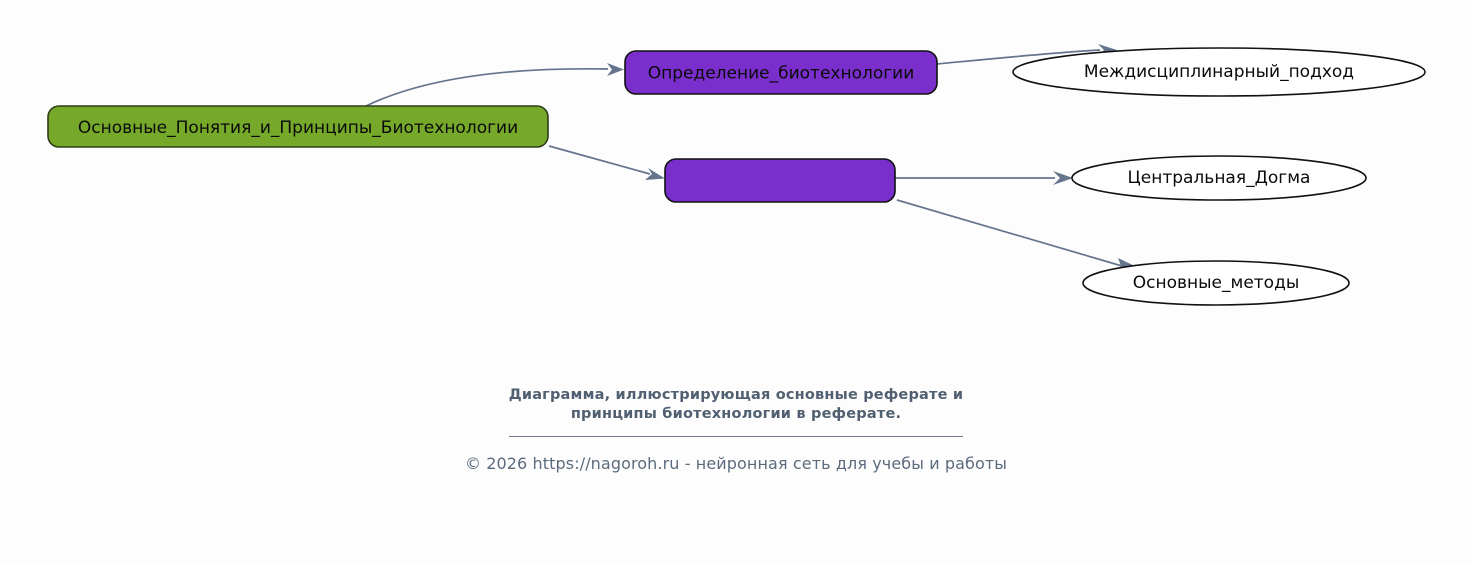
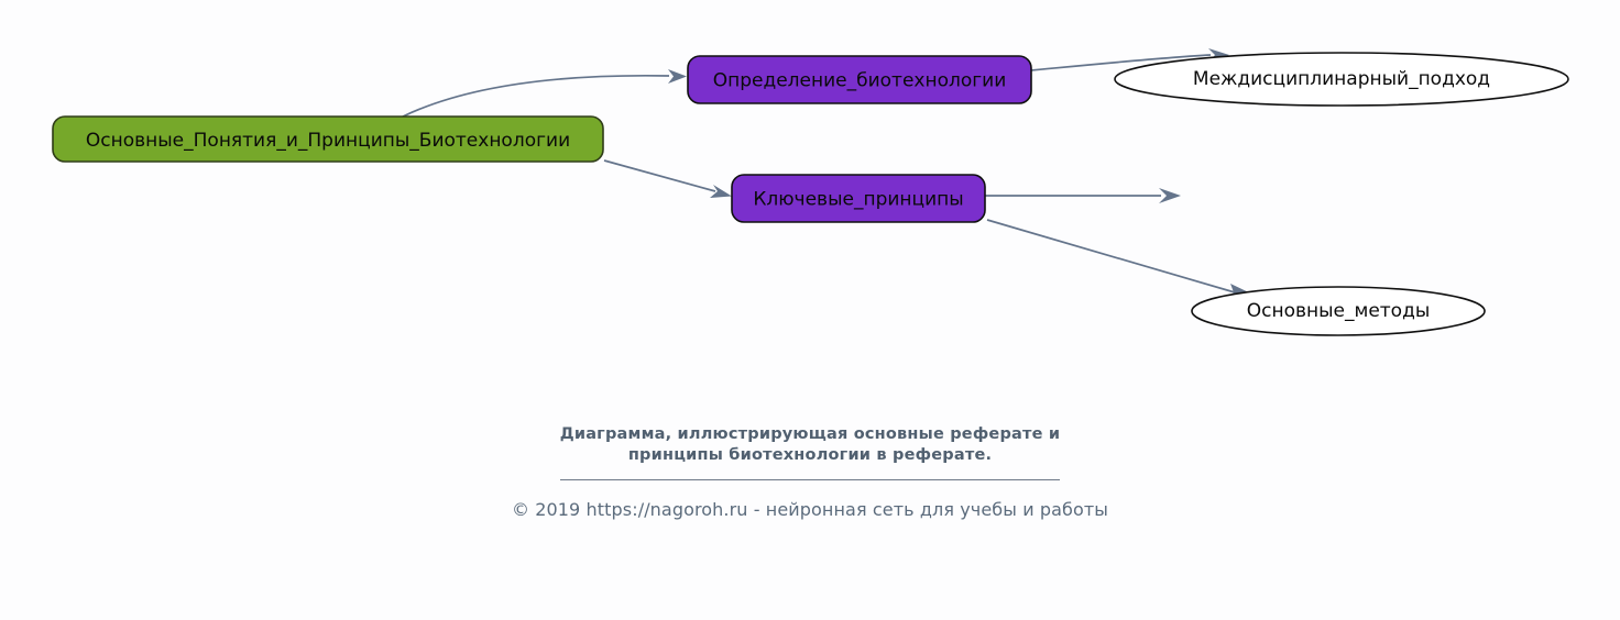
  Основные_Понятия_и_Принципы_Биотехнологии
  Определение_биотехнологии
+ Ключевые_принципы
  Междисциплинарный_подход
- Центральная_Догма
  Основные_методы
  Диаграмма, иллюстрирующая основные реферате и
  принципы биотехнологии в реферате.
- © 2026 https://nagoroh.ru - нейронная сеть для учебы и работы
+ © 2019 https://nagoroh.ru - нейронная сеть для учебы и работы
